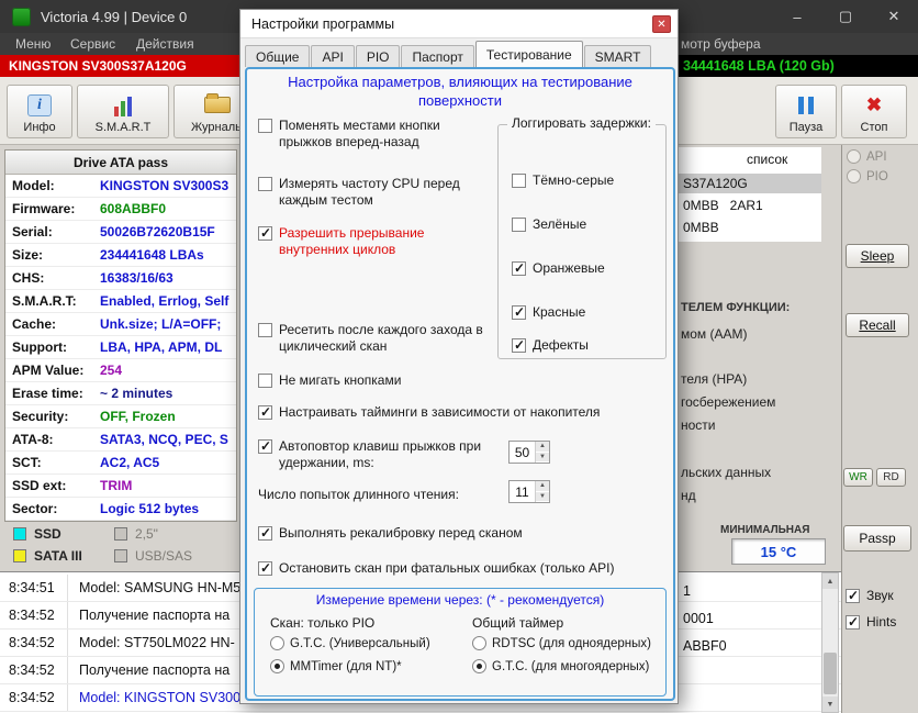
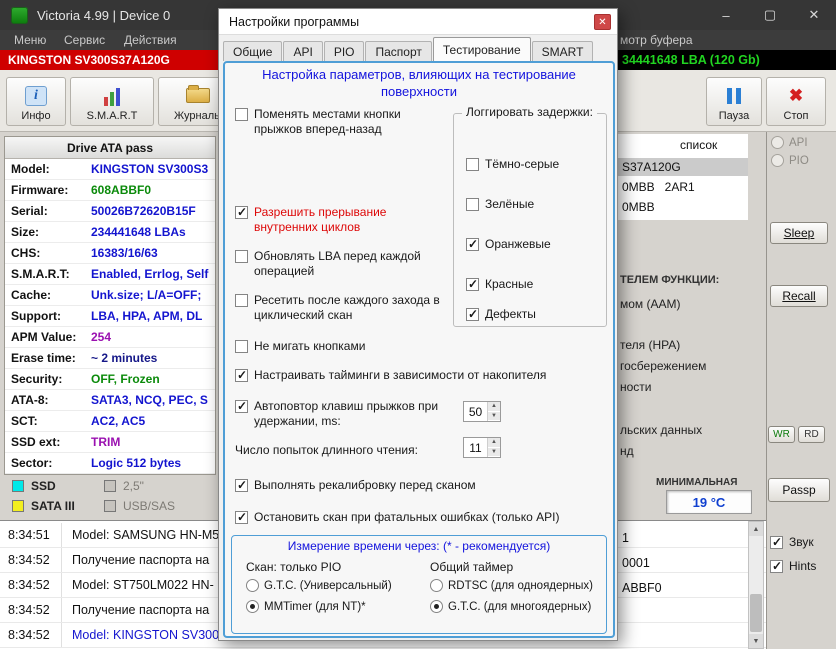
  Victoria 4.99 | Device 0
  Меню
  Сервис
  Действия
  мотр буфера
  KINGSTON SV300S37A120G
  34441648 LBA (120 Gb)
  Инфо
  S.M.A.R.T
  Журнал
  Пауза
  Стоп
  Drive ATA pass
  Model:
  KINGSTON SV300S3
  Firmware:
  608ABBF0
  Serial:
  50026B72620B15F
  Size:
  234441648 LBAs
  CHS:
  16383/16/63
  S.M.A.R.T:
  Enabled, Errlog, Self
  Cache:
  Unk.size; L/A=OFF;
  Support:
  LBA, HPA, APM, DL
  APM Value:
  254
  Erase time:
  ~ 2 minutes
  Security:
  OFF, Frozen
  ATA-8:
  SATA3, NCQ, PEC, S
  SCT:
  AC2, AC5
  SSD ext:
  TRIM
  Sector:
  Logic 512 bytes
  SSD
  2,5"
  SATA III
  USB/SAS
  список
  S37A120G
  0MBB 2AR1
  0MBB
  ТЕЛЕМ ФУНКЦИИ:
  мом (AAM)
  теля (HPA)
  госбережением
  ности
  льских данных
  нд
  МИНИМАЛЬНАЯ
- 15 °C
+ 19 °C
  API
  PIO
  Sleep
  Recall
  WR
  RD
  Passp
  Звук
  Hints
  8:34:51
  Model: SAMSUNG HN-M5
  8:34:52
  Получение паспорта на
  8:34:52
  Model: ST750LM022 HN-
  8:34:52
  Получение паспорта на
  8:34:52
  Model: KINGSTON SV300
  1
  0001
  ABBF0
  Настройки программы
  Общие
  API
  PIO
  Паспорт
  Тестирование
  SMART
  Настройка параметров, влияющих на тестирование поверхности
  Поменять местами кнопки прыжков вперед-назад
- Измерять частоту CPU перед каждым тестом
  Разрешить прерывание внутренних циклов
+ Обновлять LBA перед каждой операцией
  Ресетить после каждого захода в циклический скан
  Не мигать кнопками
  Логгировать задержки:
  Тёмно-серые
  Зелёные
  Оранжевые
  Красные
  Дефекты
  Настраивать тайминги в зависимости от накопителя
  Автоповтор клавиш прыжков при удержании, ms:
  50
  Число попыток длинного чтения:
  11
  Выполнять рекалибровку перед сканом
  Остановить скан при фатальных ошибках (только API)
  Измерение времени через: (* - рекомендуется)
  Скан: только PIO
  G.T.C. (Универсальный)
  MMTimer (для NT)*
  Общий таймер
  RDTSC (для одноядерных)
  G.T.C. (для многоядерных)
